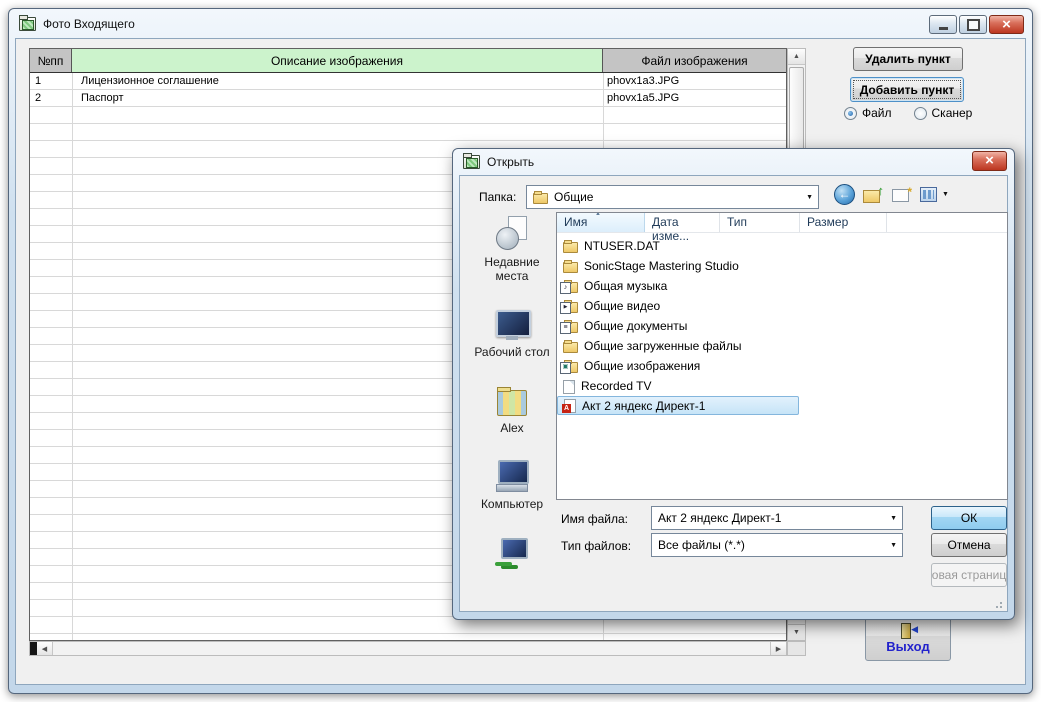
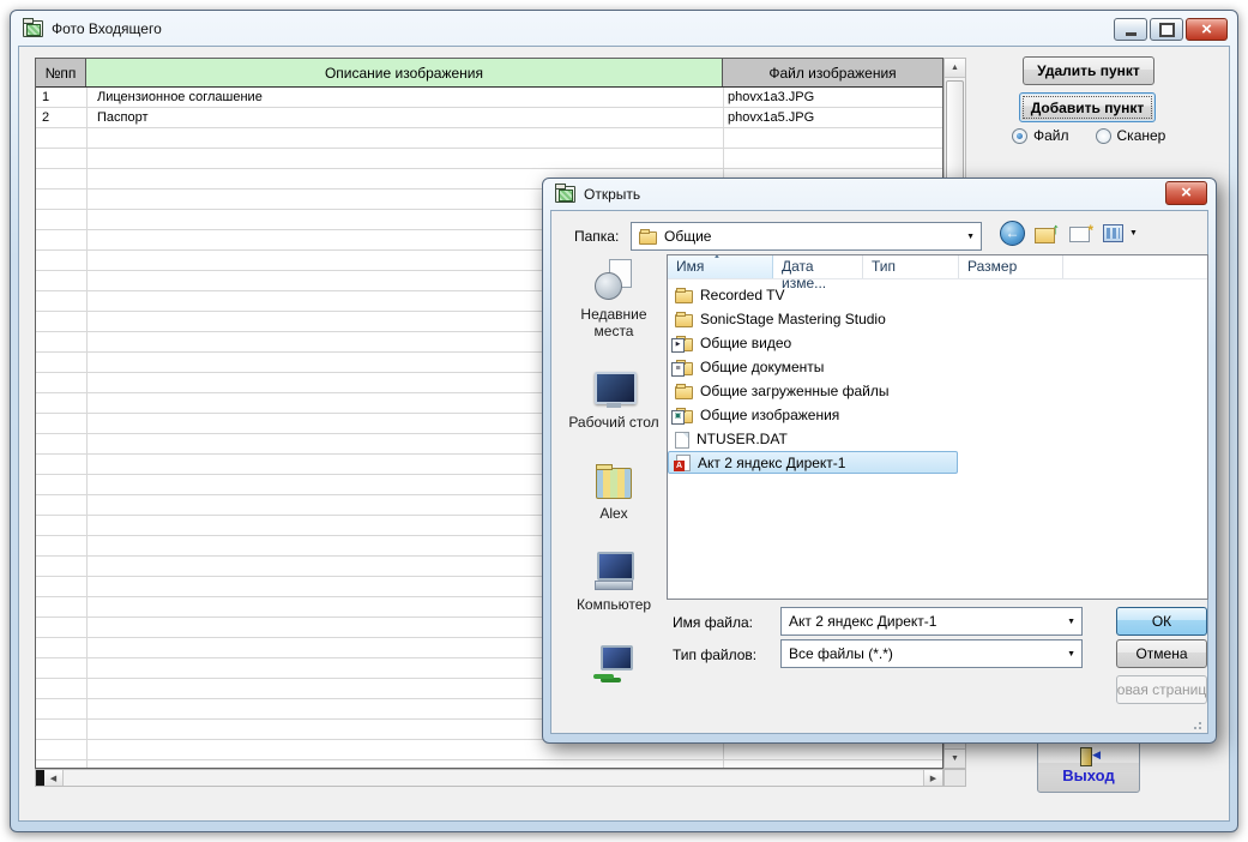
  Фото Входящего
  №пп
  Описание изображения
  Файл изображения
  1
  Лицензионное соглашение
  phovx1a3.JPG
  2
  Паспорт
  phovx1a5.JPG
  Удалить пункт
  Добавить пункт
  Файл
  Сканер
  Выход
  Открыть
  Папка:
  Общие
  Недавние места
  Рабочий стол
  Alex
  Компьютер
  Имя
  Дата изме...
  Тип
  Размер
- NTUSER.DAT
+ Recorded TV
  SonicStage Mastering Studio
- Общая музыка
  Общие видео
  Общие документы
  Общие загруженные файлы
  Общие изображения
- Recorded TV
+ NTUSER.DAT
  Акт 2 яндекс Директ-1
  Имя файла:
  Акт 2 яндекс Директ-1
  Тип файлов:
  Все файлы (*.*)
  ОК
  Отмена
  овая страниц
